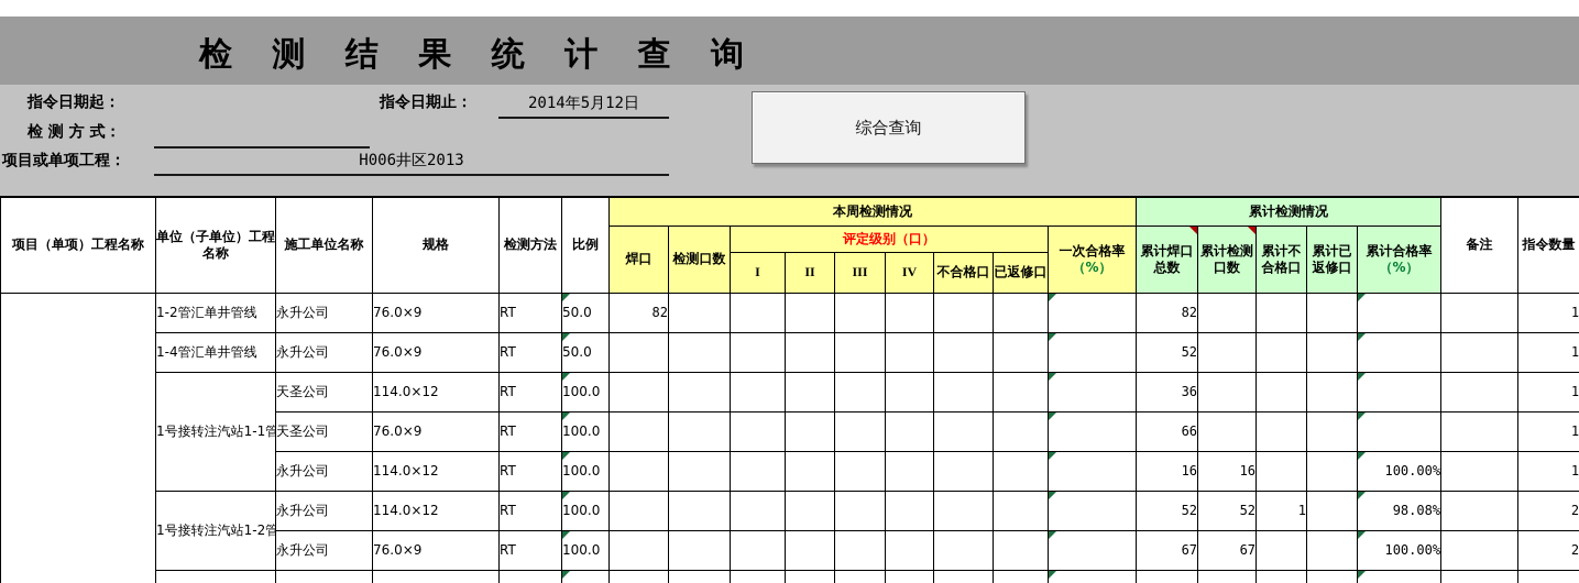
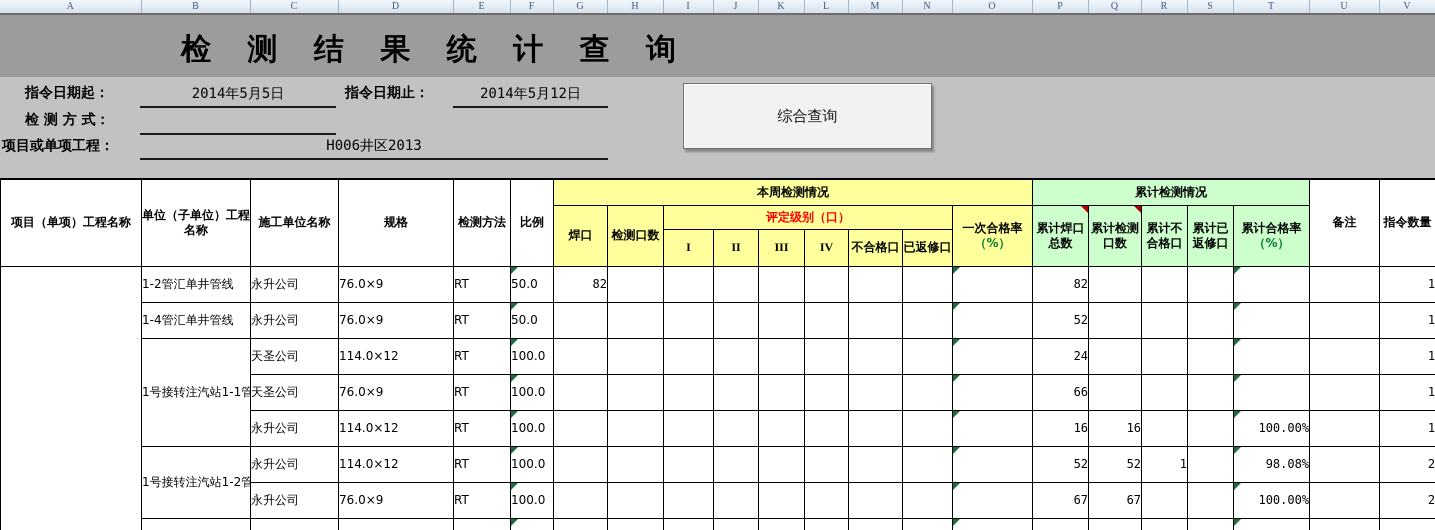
+ A	B	C	D	E	F	G	H	I	J	K	L	M	N	O	P	Q	R	S	T	U	V
  检 测 结 果 统 计 查 询
  指令日期起：
+ 2014年5月5日
  指令日期止：
  2014年5月12日
  检 测 方 式：
  项目或单项工程：
  H006井区2013
  综合查询
  项目（单项）工程名称	单位（子单位）工程名称	施工单位名称	规格	检测方法	比例	本周检测情况	累计检测情况	备注	指令数量
  焊口	检测口数	评定级别（口）	一次合格率 （%）	累计焊口总数	累计检测口数	累计不合格口	累计已返修口	累计合格率 （%）
  I	II	III	IV	不合格口	已返修口
  	1-2管汇单井管线	永升公司	76.0×9	RT	50.0	82									82						1
  1-4管汇单井管线	永升公司	76.0×9	RT	50.0										52						1
- 1号接转注汽站1-1管	天圣公司	114.0×12	RT	100.0										36						1
+ 1号接转注汽站1-1管	天圣公司	114.0×12	RT	100.0										24						1
  天圣公司	76.0×9	RT	100.0										66						1
  永升公司	114.0×12	RT	100.0										16	16			100.00%		1
  1号接转注汽站1-2管	永升公司	114.0×12	RT	100.0										52	52	1		98.08%		2
  永升公司	76.0×9	RT	100.0										67	67			100.00%		2
